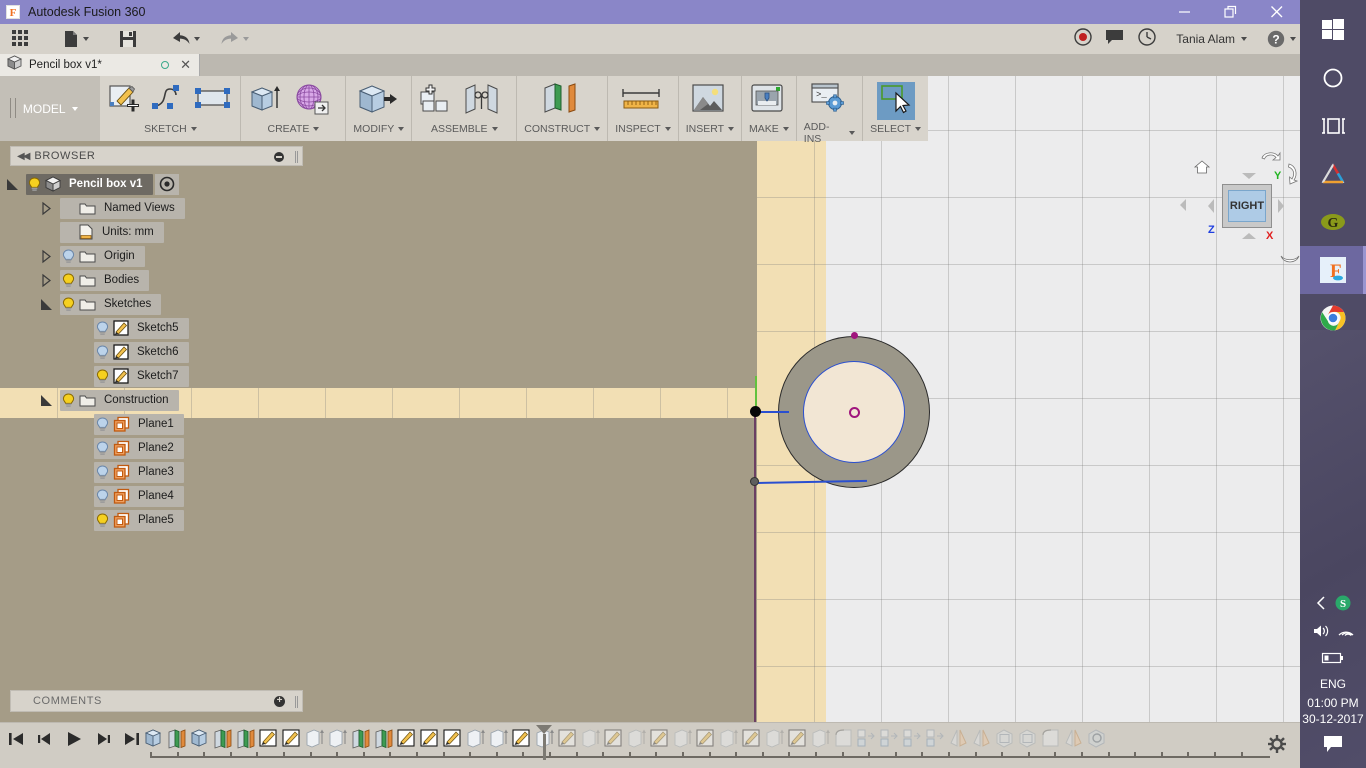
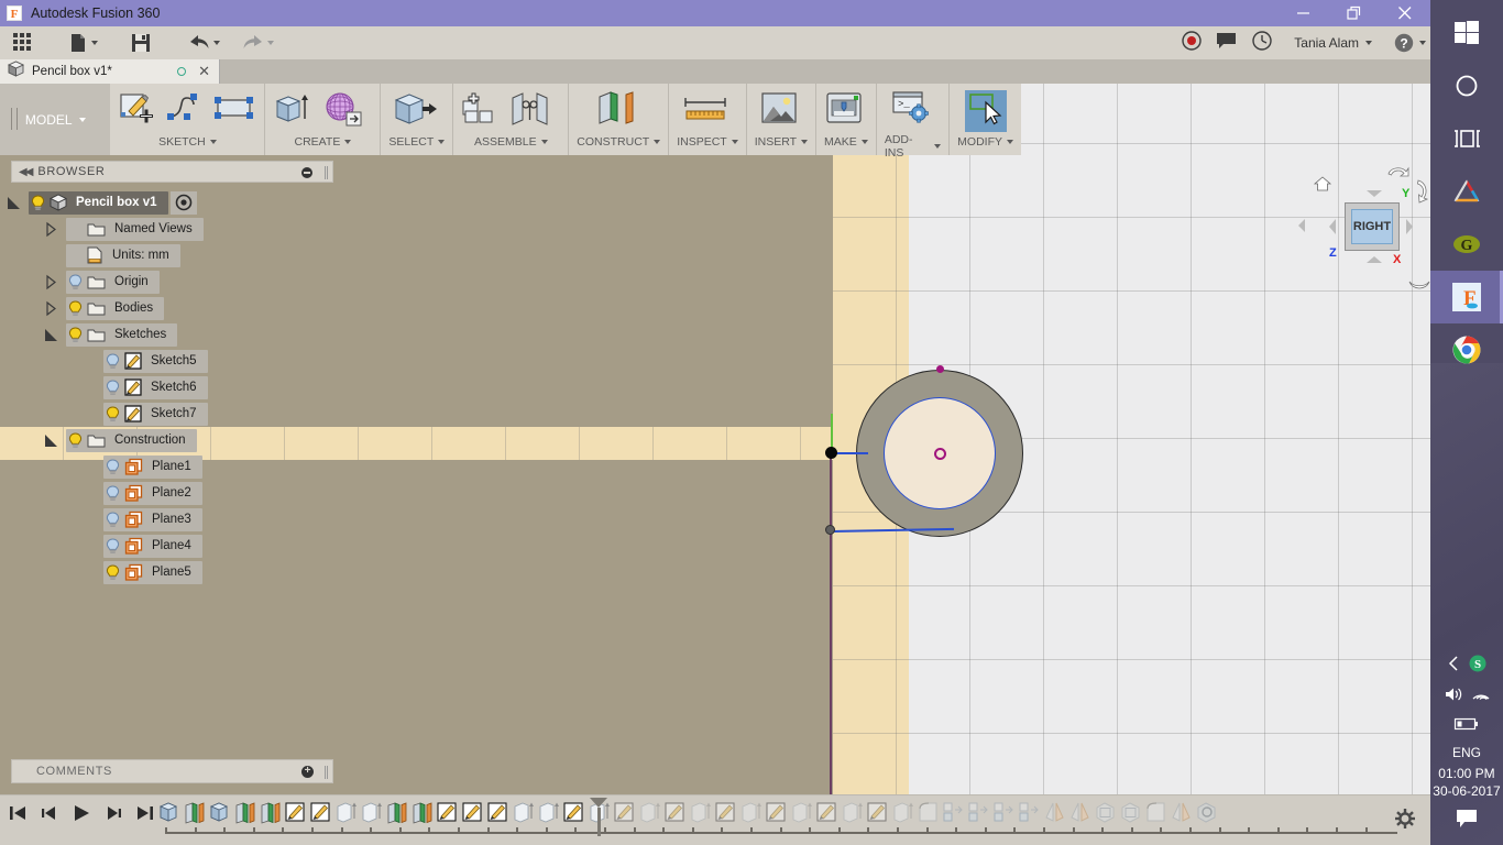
  F
  Autodesk Fusion 360
  Tania Alam
  ?
  Pencil box v1*
  ✕
  RIGHT
  Y
  X
  Z
  MODEL
  SKETCH
  CREATE
- MODIFY
+ SELECT
  ASSEMBLE
  CONSTRUCT
  INSPECT
  INSERT
  MAKE
  >_
  ADD-INS
- SELECT
+ MODIFY
  ◀◀
  BROWSER
  Pencil box v1
  Named Views
  Units: mm
  Origin
  Bodies
  Sketches
  Sketch5
  Sketch6
  Sketch7
  Construction
  Plane1
  Plane2
  Plane3
  Plane4
  Plane5
  COMMENTS
  +
  G
  F
  S
  ENG
  01:00 PM
- 30-12-2017
+ 30-06-2017
